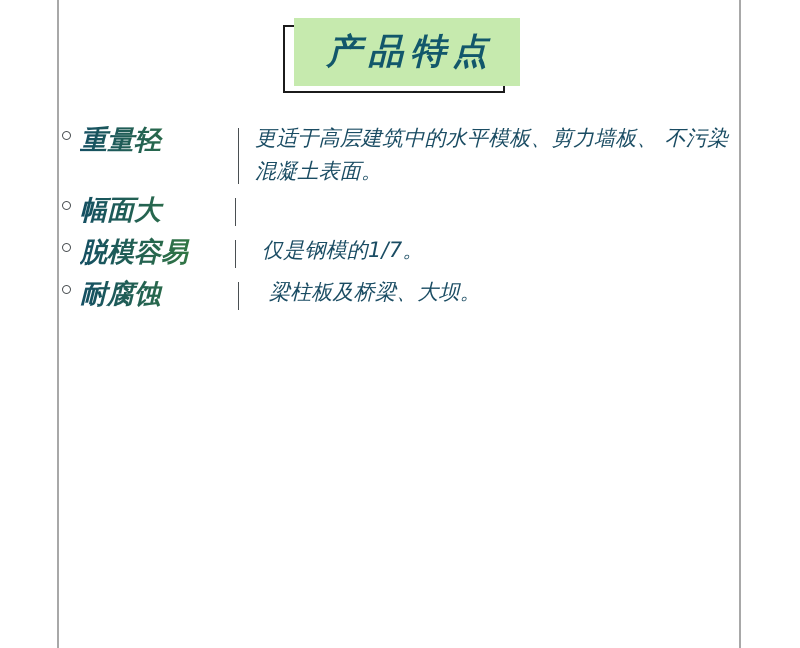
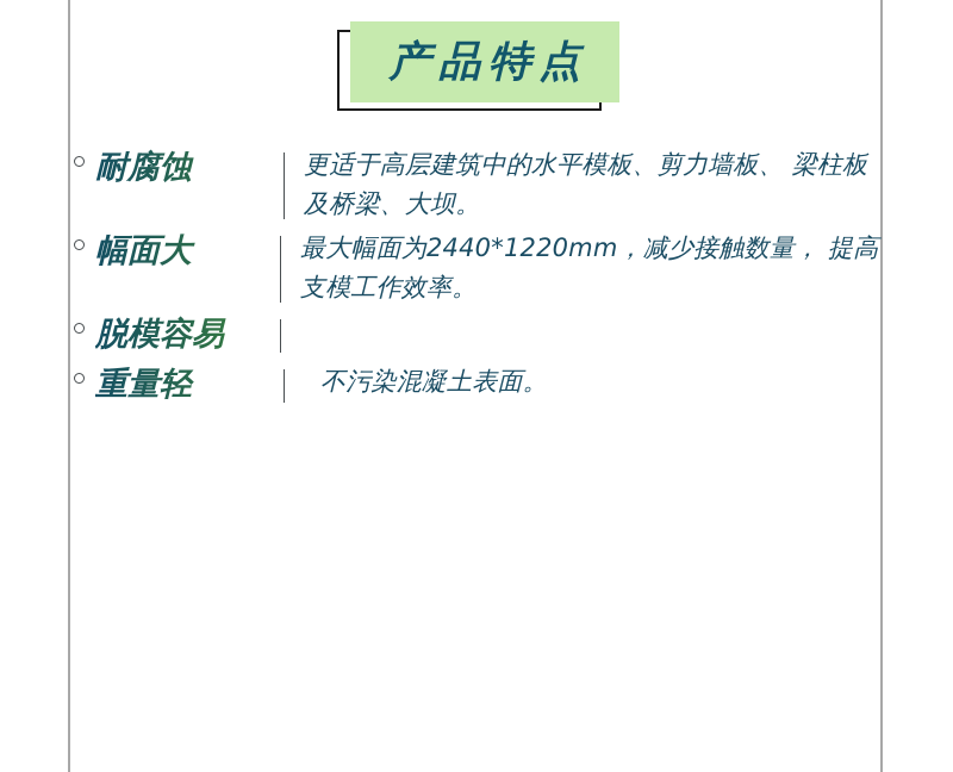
  产品特点
- 重量轻
+ 耐腐蚀
- 更适于高层建筑中的水平模板、剪力墙板、 不污染混凝土表面。
+ 更适于高层建筑中的水平模板、剪力墙板、 梁柱板及桥梁、大坝。
  幅面大
+ 最大幅面为2440*1220mm，减少接触数量， 提高支模工作效率。
  脱模容易
- 仅是钢模的1/7。
- 耐腐蚀
+ 重量轻
- 梁柱板及桥梁、大坝。
+ 不污染混凝土表面。
